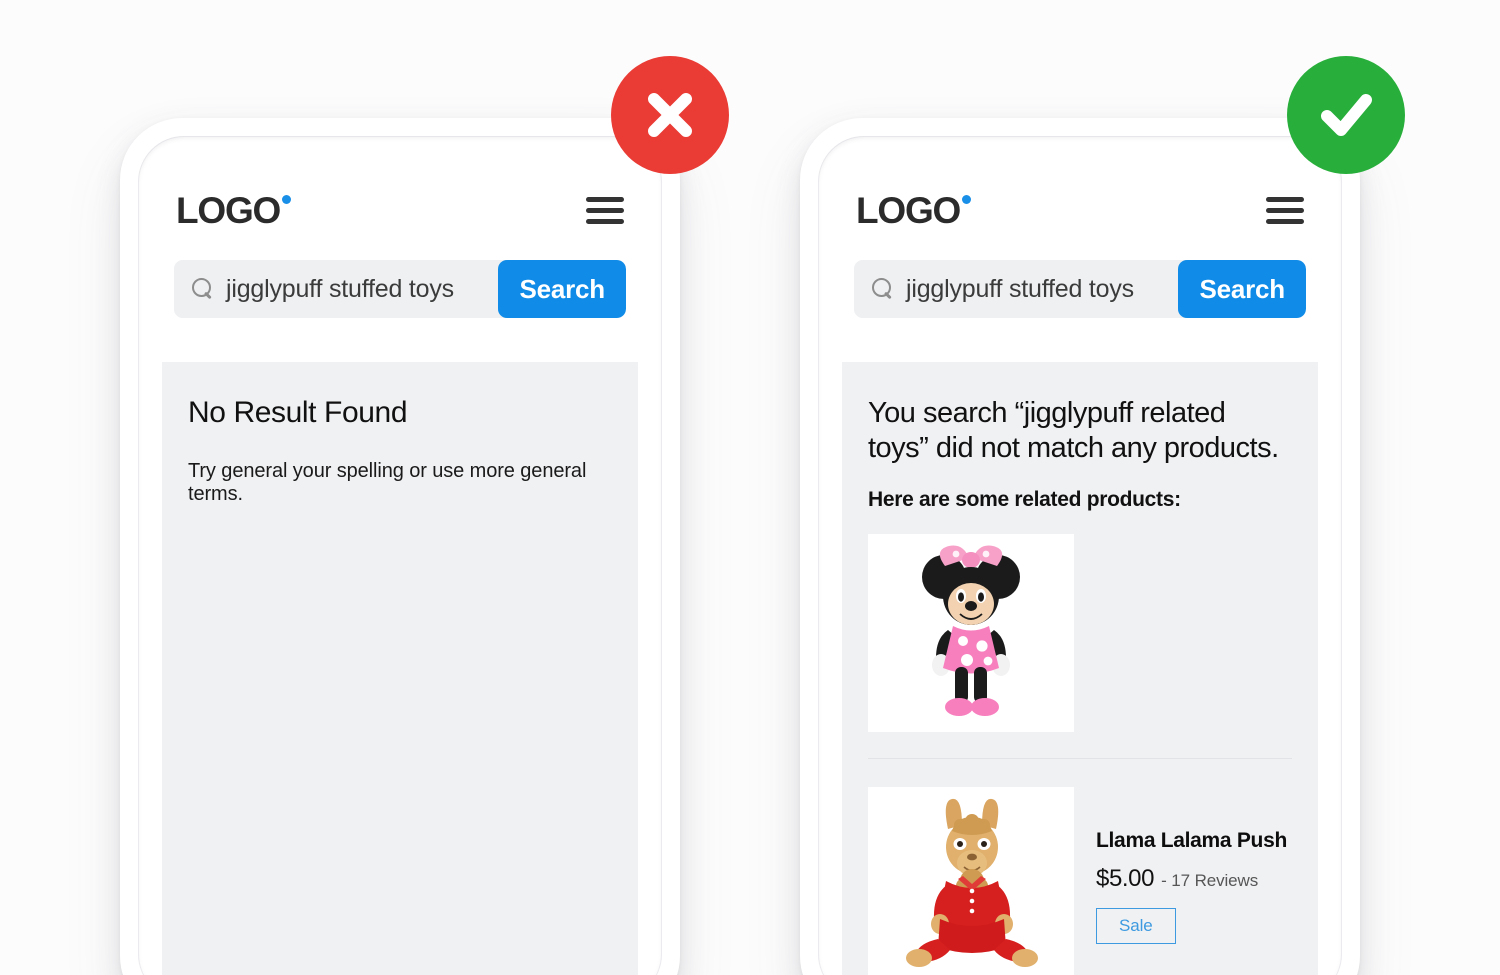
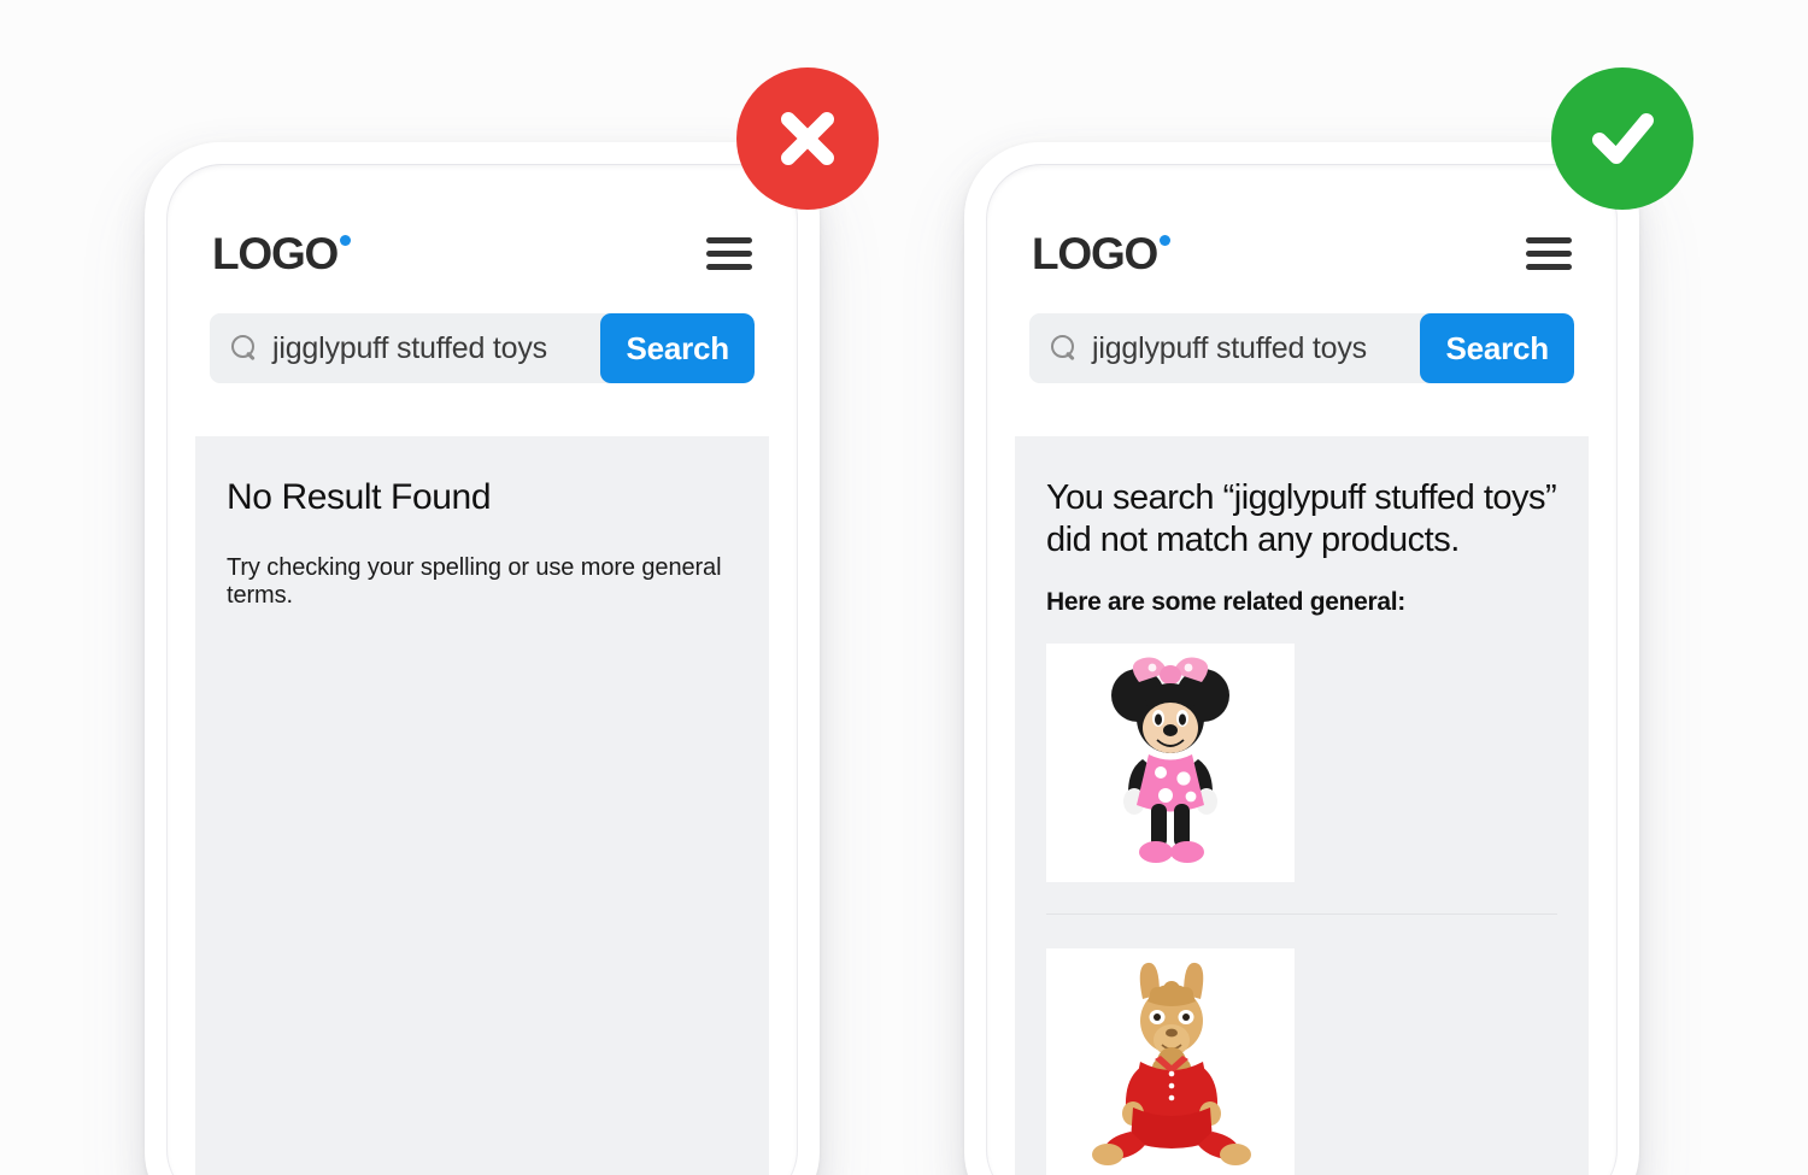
  LOGO
  jigglypuff stuffed toys
  Search
  No Result Found
- Try general your spelling or use more general terms.
+ Try checking your spelling or use more general terms.
  LOGO
  jigglypuff stuffed toys
  Search
- You search “jigglypuff related toys” did not match any products.
+ You search “jigglypuff stuffed toys” did not match any products.
- Here are some related products:
+ Here are some related general:
- Llama Lalama Push
- $5.00
- - 17 Reviews
- Sale
